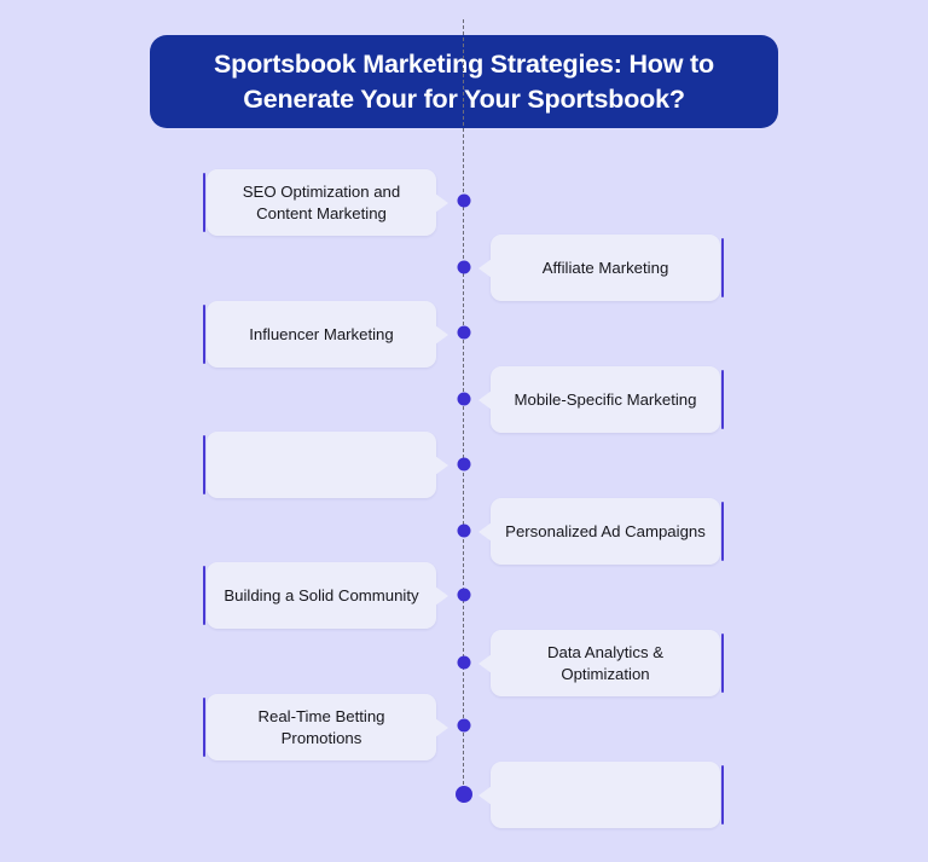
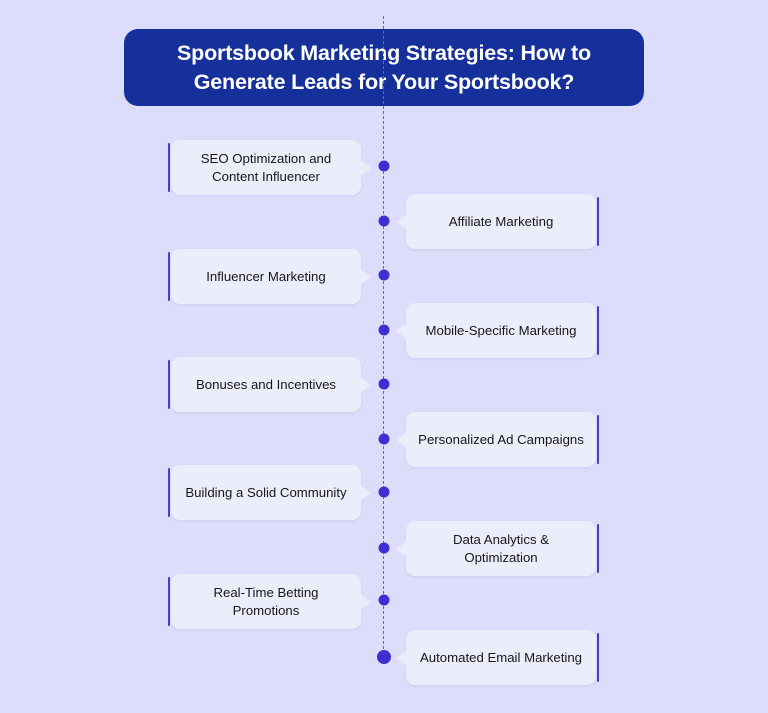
- Sportsbook Marketing Strategies: How to Generate Your for Your Sportsbook?
+ Sportsbook Marketing Strategies: How to Generate Leads for Your Sportsbook?
- SEO Optimization and Content Marketing
+ SEO Optimization and Content Influencer
  Affiliate Marketing
  Influencer Marketing
  Mobile-Specific Marketing
+ Bonuses and Incentives
  Personalized Ad Campaigns
  Building a Solid Community
  Data Analytics & Optimization
  Real-Time Betting Promotions
+ Automated Email Marketing
